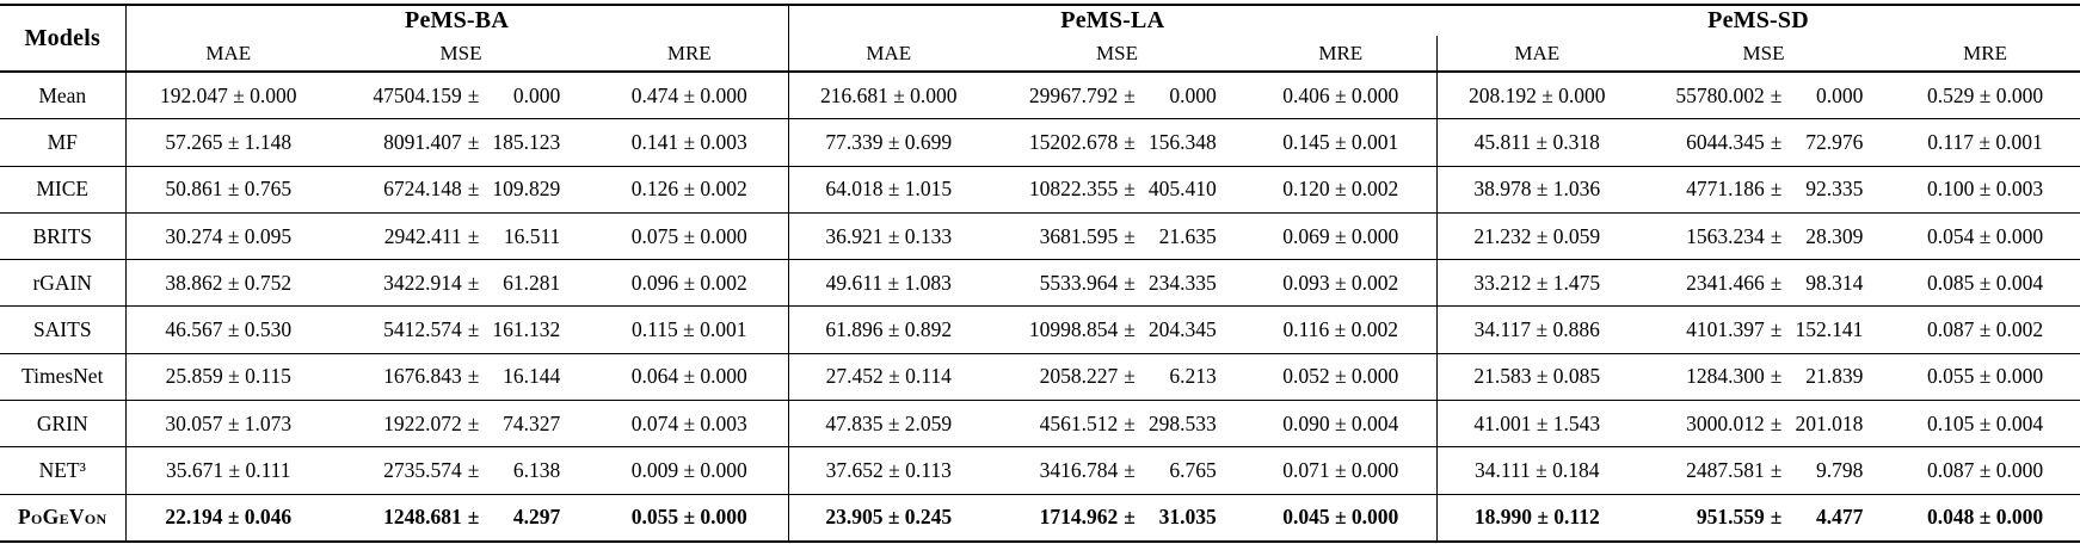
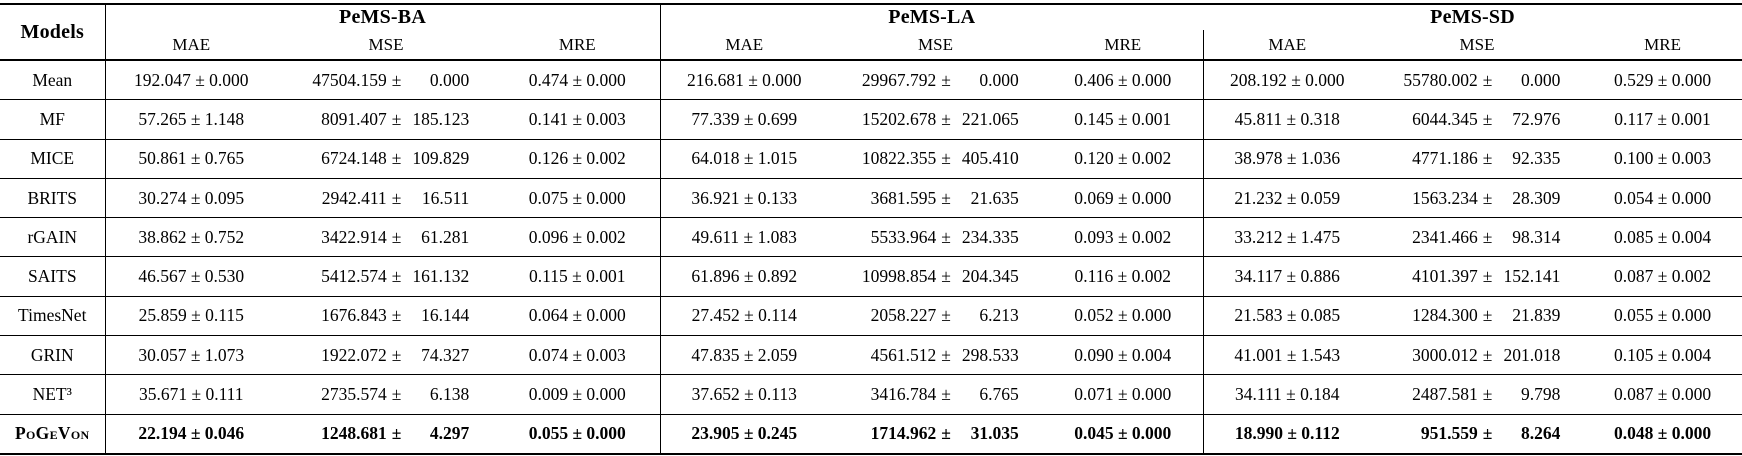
  Models	PeMS-BA	PeMS-LA	PeMS-SD
  MAE	MSE	MRE	MAE	MSE	MRE	MAE	MSE	MRE
  Mean	192.047 ± 0.000	47504.159 ± 0.000	0.474 ± 0.000	216.681 ± 0.000	29967.792 ± 0.000	0.406 ± 0.000	208.192 ± 0.000	55780.002 ± 0.000	0.529 ± 0.000
- MF	57.265 ± 1.148	8091.407 ± 185.123	0.141 ± 0.003	77.339 ± 0.699	15202.678 ± 156.348	0.145 ± 0.001	45.811 ± 0.318	6044.345 ± 72.976	0.117 ± 0.001
+ MF	57.265 ± 1.148	8091.407 ± 185.123	0.141 ± 0.003	77.339 ± 0.699	15202.678 ± 221.065	0.145 ± 0.001	45.811 ± 0.318	6044.345 ± 72.976	0.117 ± 0.001
  MICE	50.861 ± 0.765	6724.148 ± 109.829	0.126 ± 0.002	64.018 ± 1.015	10822.355 ± 405.410	0.120 ± 0.002	38.978 ± 1.036	4771.186 ± 92.335	0.100 ± 0.003
  BRITS	30.274 ± 0.095	2942.411 ± 16.511	0.075 ± 0.000	36.921 ± 0.133	3681.595 ± 21.635	0.069 ± 0.000	21.232 ± 0.059	1563.234 ± 28.309	0.054 ± 0.000
  rGAIN	38.862 ± 0.752	3422.914 ± 61.281	0.096 ± 0.002	49.611 ± 1.083	5533.964 ± 234.335	0.093 ± 0.002	33.212 ± 1.475	2341.466 ± 98.314	0.085 ± 0.004
  SAITS	46.567 ± 0.530	5412.574 ± 161.132	0.115 ± 0.001	61.896 ± 0.892	10998.854 ± 204.345	0.116 ± 0.002	34.117 ± 0.886	4101.397 ± 152.141	0.087 ± 0.002
  TimesNet	25.859 ± 0.115	1676.843 ± 16.144	0.064 ± 0.000	27.452 ± 0.114	2058.227 ± 6.213	0.052 ± 0.000	21.583 ± 0.085	1284.300 ± 21.839	0.055 ± 0.000
  GRIN	30.057 ± 1.073	1922.072 ± 74.327	0.074 ± 0.003	47.835 ± 2.059	4561.512 ± 298.533	0.090 ± 0.004	41.001 ± 1.543	3000.012 ± 201.018	0.105 ± 0.004
  NET³	35.671 ± 0.111	2735.574 ± 6.138	0.009 ± 0.000	37.652 ± 0.113	3416.784 ± 6.765	0.071 ± 0.000	34.111 ± 0.184	2487.581 ± 9.798	0.087 ± 0.000
- PoGeVon	22.194 ± 0.046	1248.681 ± 4.297	0.055 ± 0.000	23.905 ± 0.245	1714.962 ± 31.035	0.045 ± 0.000	18.990 ± 0.112	951.559 ± 4.477	0.048 ± 0.000
+ PoGeVon	22.194 ± 0.046	1248.681 ± 4.297	0.055 ± 0.000	23.905 ± 0.245	1714.962 ± 31.035	0.045 ± 0.000	18.990 ± 0.112	951.559 ± 8.264	0.048 ± 0.000
